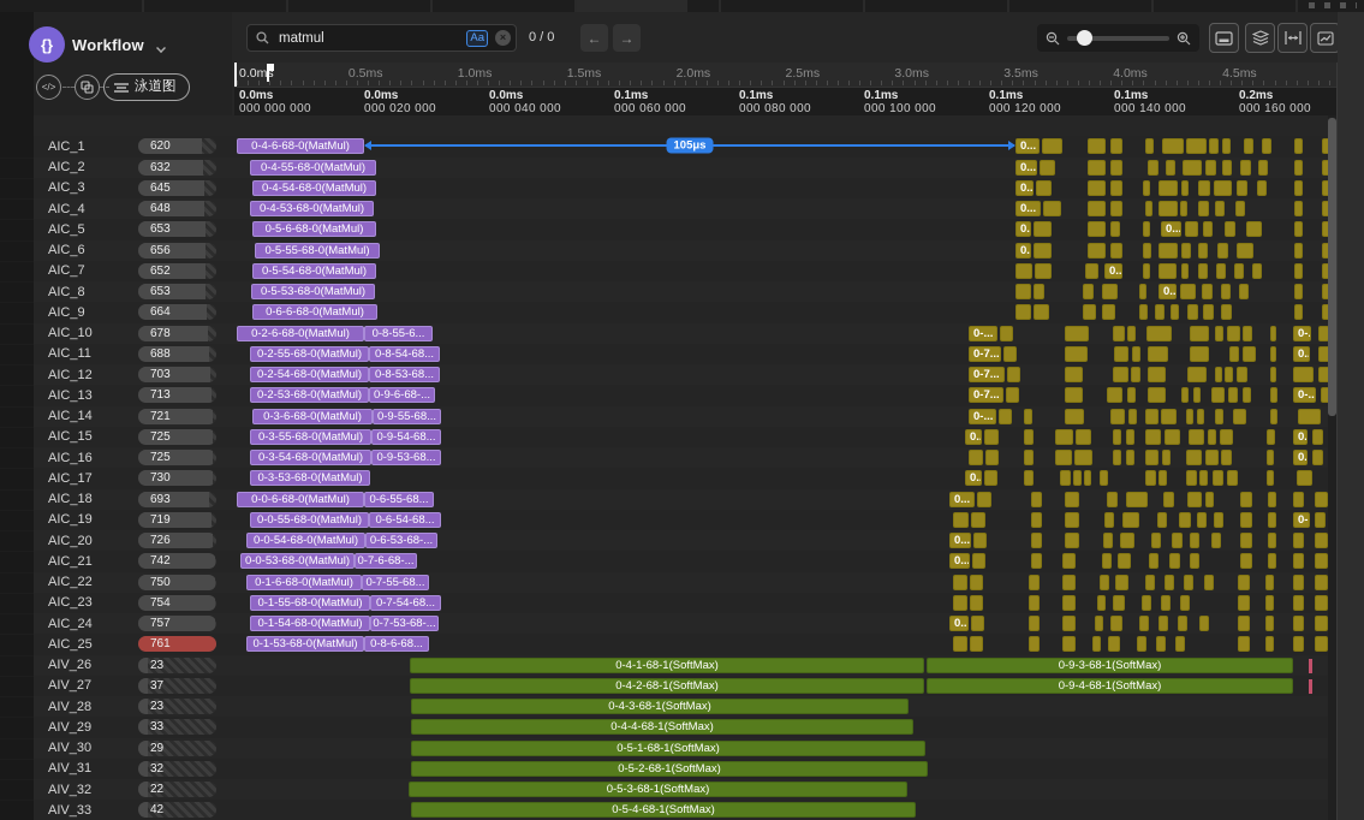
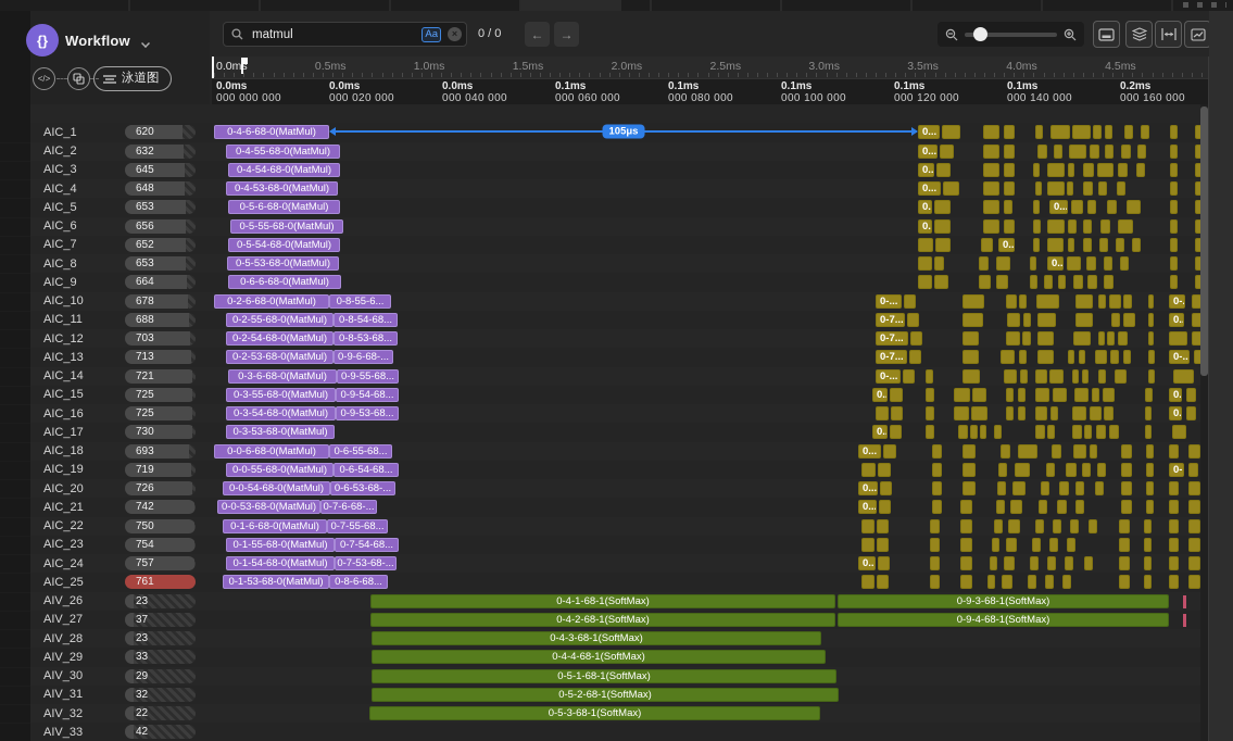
  {}
  Workflow
  </>
  泳道图
  matmul
  Aa
  ×
  0 / 0
  ←
  →
  0.0ms
  0.5ms
  1.0ms
  1.5ms
  2.0ms
  2.5ms
  3.0ms
  3.5ms
  4.0ms
  4.5ms
  0.0ms
  000 000 000
  0.0ms
  000 020 000
  0.0ms
  000 040 000
  0.1ms
  000 060 000
  0.1ms
  000 080 000
  0.1ms
  000 100 000
  0.1ms
  000 120 000
  0.1ms
  000 140 000
  0.2ms
  000 160 000
  AIC_1
  620
  0-4-6-68-0(MatMul)
  0...
  105μs
  AIC_2
  632
  0-4-55-68-0(MatMul)
  0...
  AIC_3
  645
  0-4-54-68-0(MatMul)
  0..
  AIC_4
  648
  0-4-53-68-0(MatMul)
  0...
  AIC_5
  653
  0-5-6-68-0(MatMul)
  0...
  AIC_6
  656
  0-5-55-68-0(MatMul)
  AIC_7
  652
  0-5-54-68-0(MatMul)
  0..
  AIC_8
  653
  0-5-53-68-0(MatMul)
  0..
  AIC_9
  664
  0-6-6-68-0(MatMul)
  AIC_10
  678
  0-2-6-68-0(MatMul)
  0-8-55-6...
  0-...
  AIC_11
  688
  0-2-55-68-0(MatMul)
  0-8-54-68...
  0-7...
  0..
  AIC_12
  703
  0-2-54-68-0(MatMul)
  0-8-53-68...
  0-7...
  AIC_13
  713
  0-2-53-68-0(MatMul)
  0-9-6-68-...
  0-7...
  0-..
  AIC_14
  721
  0-3-6-68-0(MatMul)
  0-9-55-68...
  0-...
  AIC_15
  725
  0-3-55-68-0(MatMul)
  0-9-54-68...
  0..
  AIC_16
  725
  0-3-54-68-0(MatMul)
  0-9-53-68...
  AIC_17
  730
  0-3-53-68-0(MatMul)
  0..
  AIC_18
  693
  0-0-6-68-0(MatMul)
  0-6-55-68...
  0...
  AIC_19
  719
  0-0-55-68-0(MatMul)
  0-6-54-68...
  AIC_20
  726
  0-0-54-68-0(MatMul)
  0-6-53-68-...
  0...
  AIC_21
  742
  0-0-53-68-0(MatMul)
  0-7-6-68-...
  0...
  AIC_22
  750
  0-1-6-68-0(MatMul)
  0-7-55-68...
  AIC_23
  754
  0-1-55-68-0(MatMul)
  0-7-54-68...
  AIC_24
  757
  0-1-54-68-0(MatMul)
  0-7-53-68-...
  0...
  AIC_25
  761
  0-1-53-68-0(MatMul)
  0-8-6-68...
  AIV_26
  23
  0-4-1-68-1(SoftMax)
  0-9-3-68-1(SoftMax)
  AIV_27
  37
  0-4-2-68-1(SoftMax)
  0-9-4-68-1(SoftMax)
  AIV_28
  23
  0-4-3-68-1(SoftMax)
  AIV_29
  33
  0-4-4-68-1(SoftMax)
  AIV_30
  29
  0-5-1-68-1(SoftMax)
  AIV_31
  32
  0-5-2-68-1(SoftMax)
  AIV_32
  22
  0-5-3-68-1(SoftMax)
  AIV_33
  42
- 0-5-4-68-1(SoftMax)
